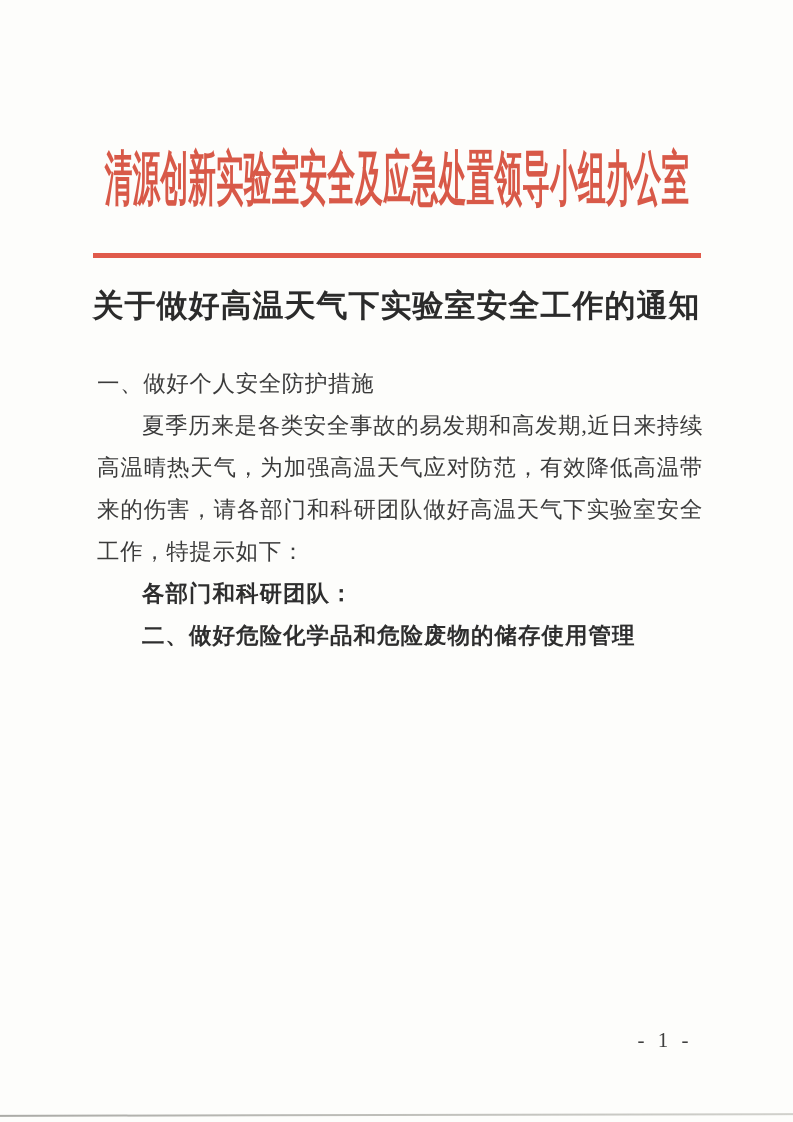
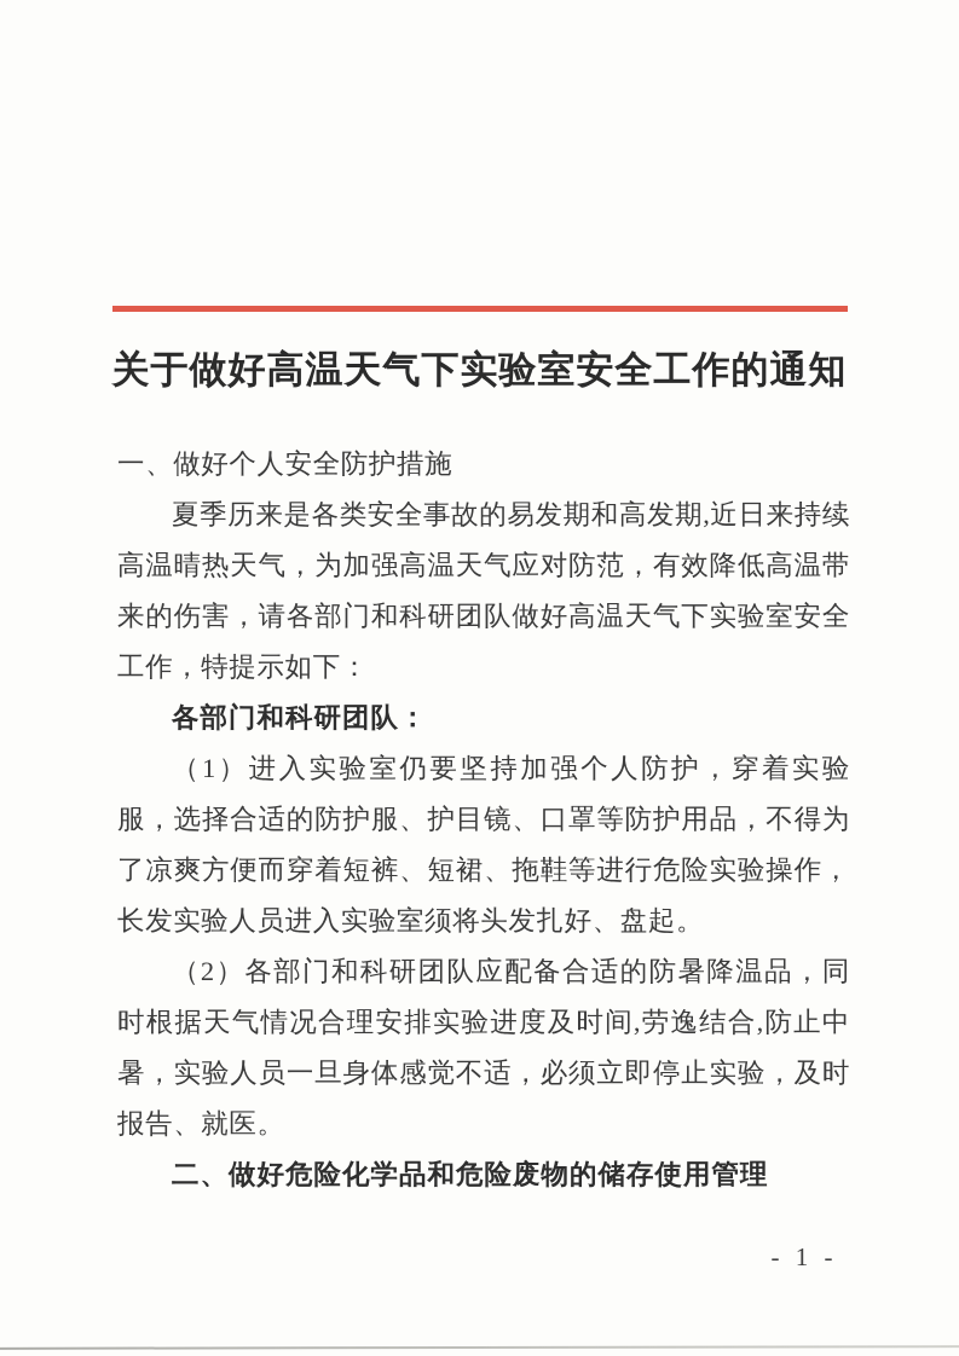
- 清源创新实验室安全及应急处置领导小组办公室
  关于做好高温天气下实验室安全工作的通知
  一、做好个人安全防护措施
  夏季历来是各类安全事故的易发期和高发期,近日来持续高温晴热天气，为加强高温天气应对防范，有效降低高温带来的伤害，请各部门和科研团队做好高温天气下实验室安全工作，特提示如下：
  各部门和科研团队：
+ （1）进入实验室仍要坚持加强个人防护，穿着实验服，选择合适的防护服、护目镜、口罩等防护用品，不得为了凉爽方便而穿着短裤、短裙、拖鞋等进行危险实验操作，长发实验人员进入实验室须将头发扎好、盘起。
+ （2）各部门和科研团队应配备合适的防暑降温品，同时根据天气情况合理安排实验进度及时间,劳逸结合,防止中暑，实验人员一旦身体感觉不适，必须立即停止实验，及时报告、就医。
  二、做好危险化学品和危险废物的储存使用管理
  - 1 -
